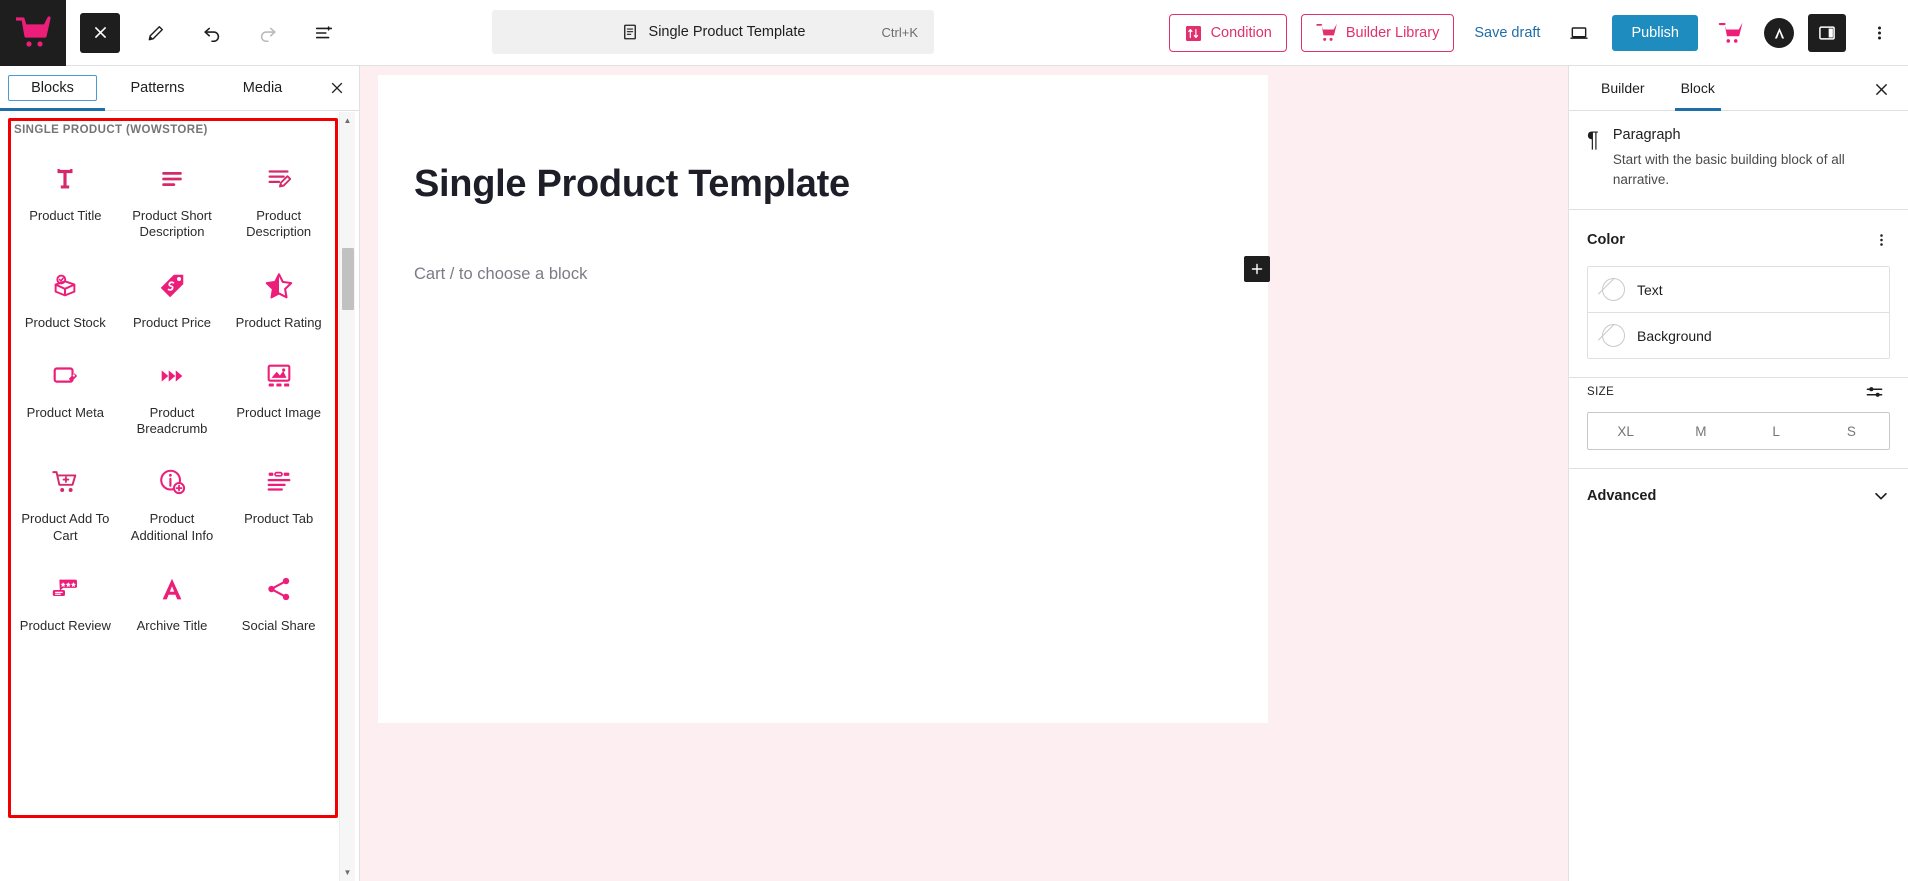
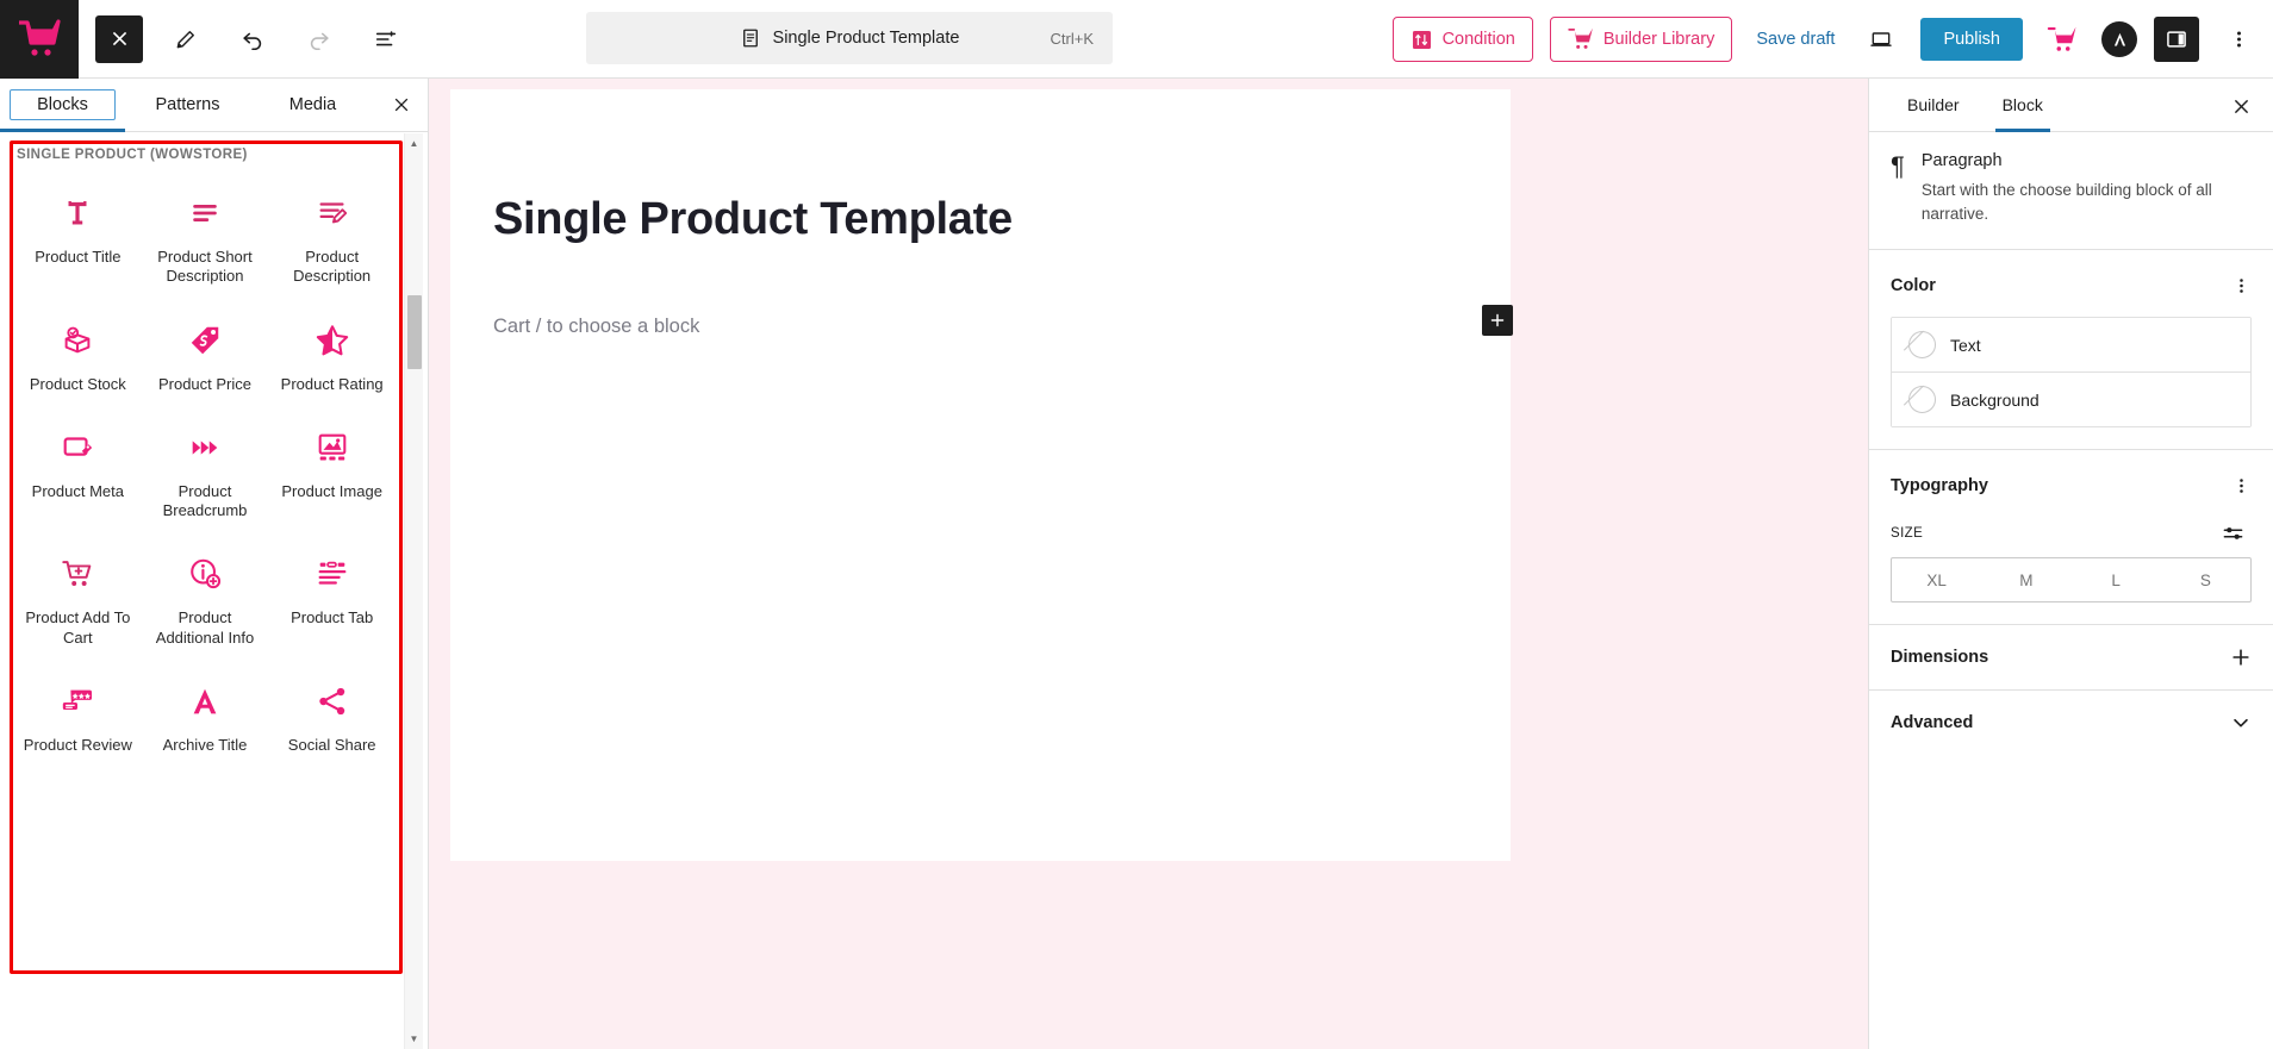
  Single Product Template
  Ctrl+K
  Condition
  Builder Library
  Save draft
  Publish
  Blocks
  Patterns
  Media
  SINGLE PRODUCT (WOWSTORE)
  Product Title
  Product Short Description
  Product Description
  Product Stock
  Product Price
  Product Rating
  Product Meta
  Product Breadcrumb
  Product Image
  Product Add To Cart
  Product Additional Info
  Product Tab
  Product Review
  Archive Title
  Social Share
  ▲
  ▼
  Single Product Template
  Cart / to choose a block
  Builder
  Block
  ¶
  Paragraph
- Start with the basic building block of all narrative.
+ Start with the choose building block of all narrative.
  Color
  Text
  Background
+ Typography
  SIZE
  XL
  M
  L
  S
+ Dimensions
  Advanced
